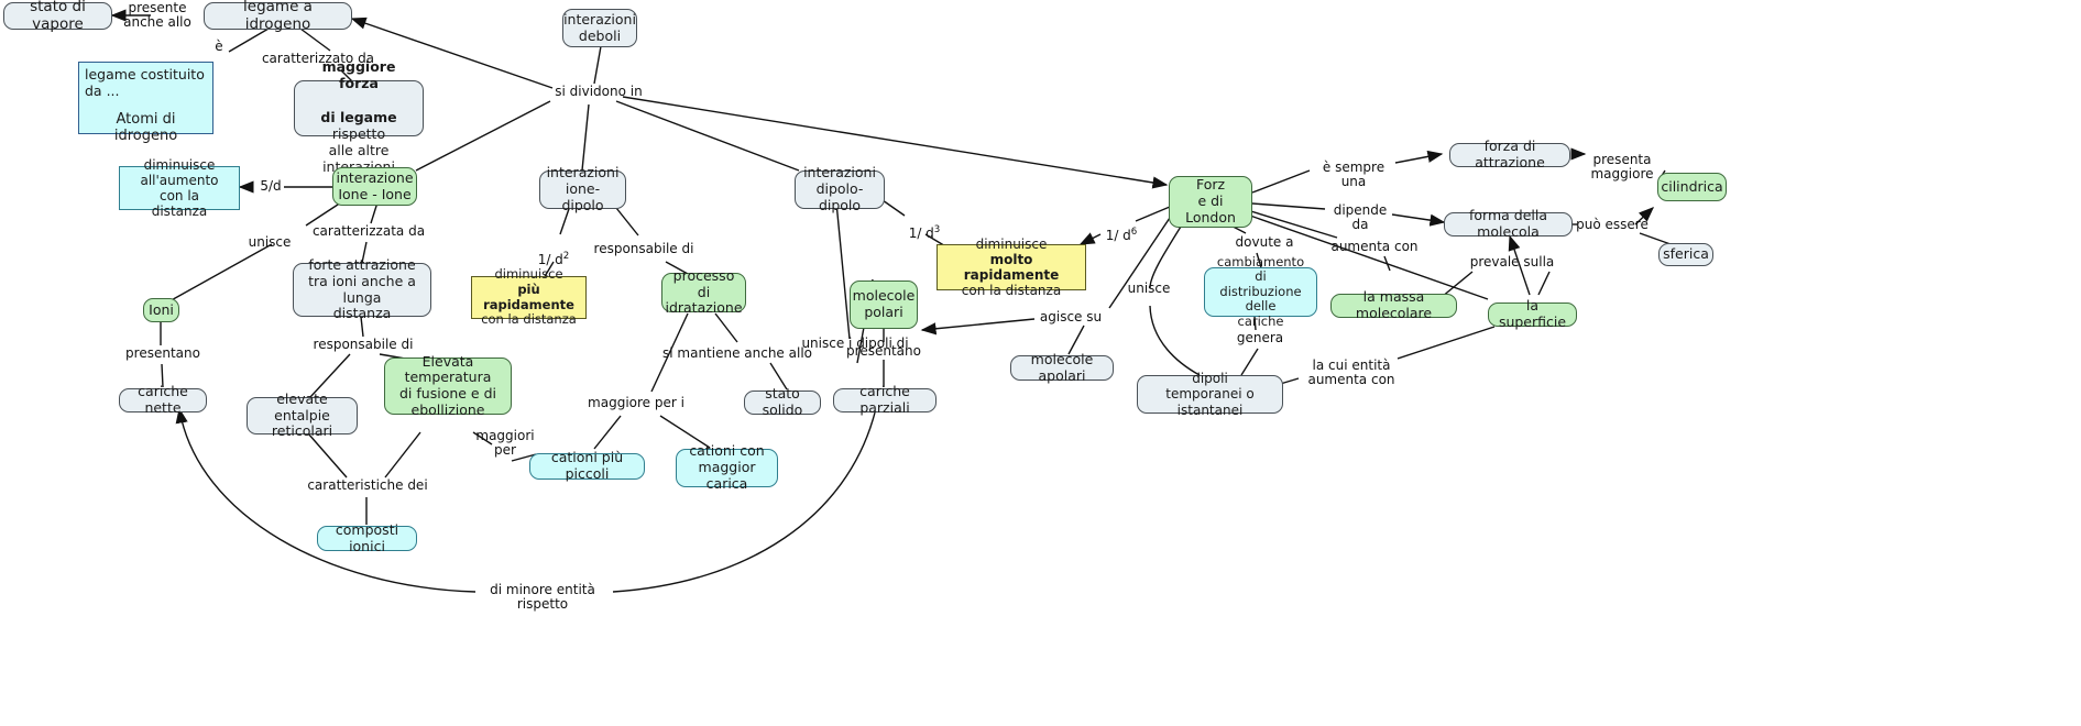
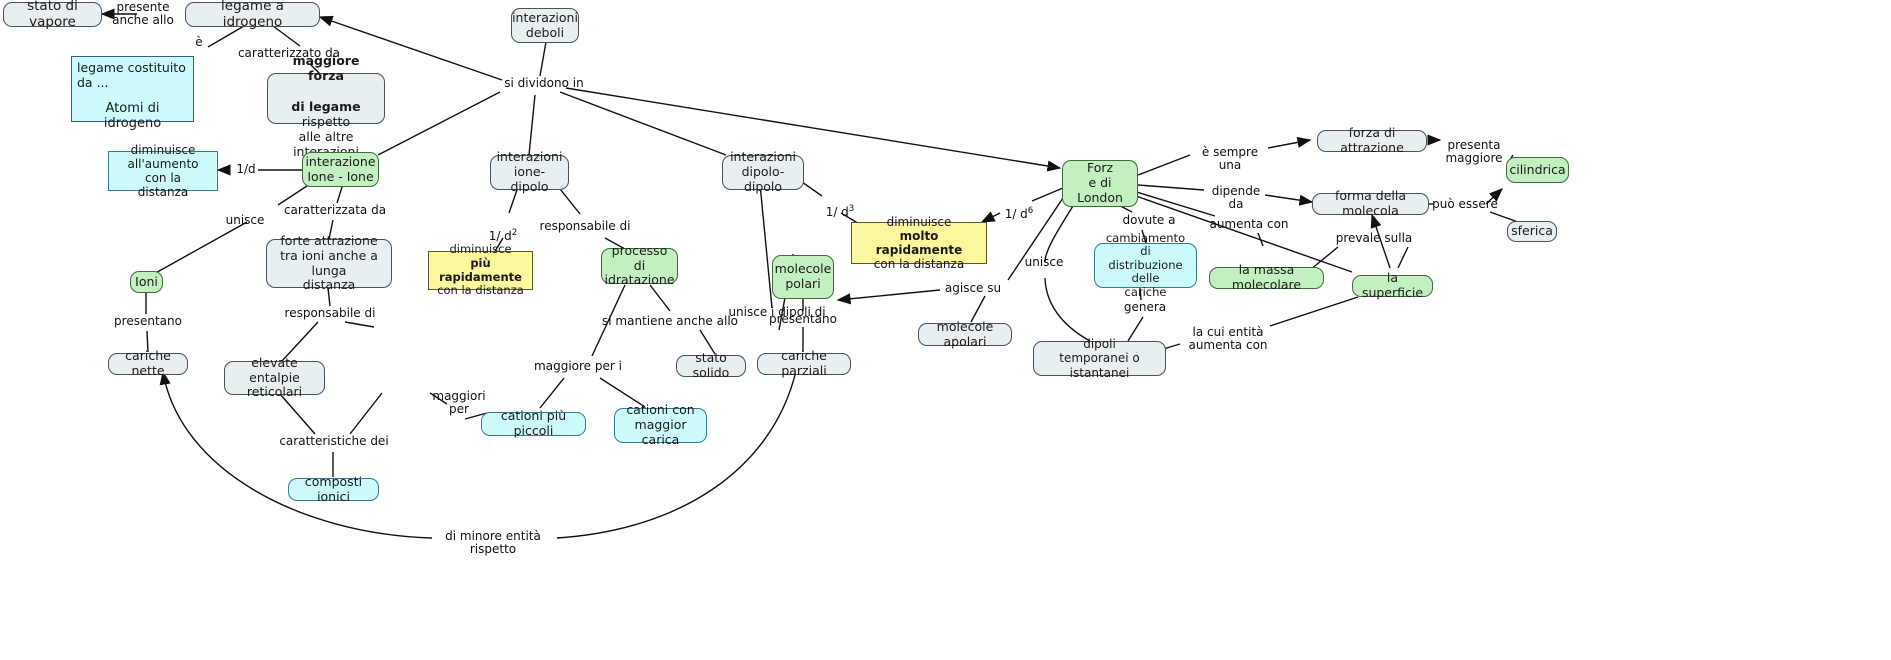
  stato di vapore
  legame a idrogeno
  legame costituito da ...
  Atomi di idrogeno
  maggiore forza
  di legame rispetto
  interazioni
  deboli
  interazione
  Ione - Ione
  diminuisce
  all'aumento con la
  distanza
  Ioni
  forte attrazione
  tra ioni anche a lunga
  distanza
  cariche nette
  elevate
  entalpie reticolari
- Elevata temperatura
- di fusione e di
- ebollizione
  composti ionici
  interazioni
  ione-dipolo
  diminuisce
  più rapidamente
  con la distanza
  processo di
  idratazione
  cationi più piccoli
  cationi con
  maggior carica
  stato solido
  interazioni
  dipolo-dipolo
  molecole
  polari
  cariche parziali
  diminuisce
  molto rapidamente
  con la distanza
  Forz
  e di London
  molecole apolari
  cambiamento di
  distribuzione delle
  cariche
  dipoli
  temporanei o istantanei
  la massa molecolare
  la superficie
  forza di attrazione
  forma della molecola
  cilindrica
  sferica
  presente
  anche allo
  è
  caratterizzato da
  si dividono in
- 5/d
+ 1/d
  unisce
  caratterizzata da
  presentano
  responsabile di
  caratteristiche dei
  1/ d2
  responsabile di
  si mantiene anche allo
  maggiore per i
  maggiori
  per
  unisce i dipoli di
  1/ d3
  presentano
  di minore entità rispetto
  1/ d6
  agisce su
  unisce
  dovute a
  genera
  aumenta con
  la cui entità
  aumenta con
  prevale sulla
  è sempre una
  dipende da
  presenta
  maggiore
  può essere
